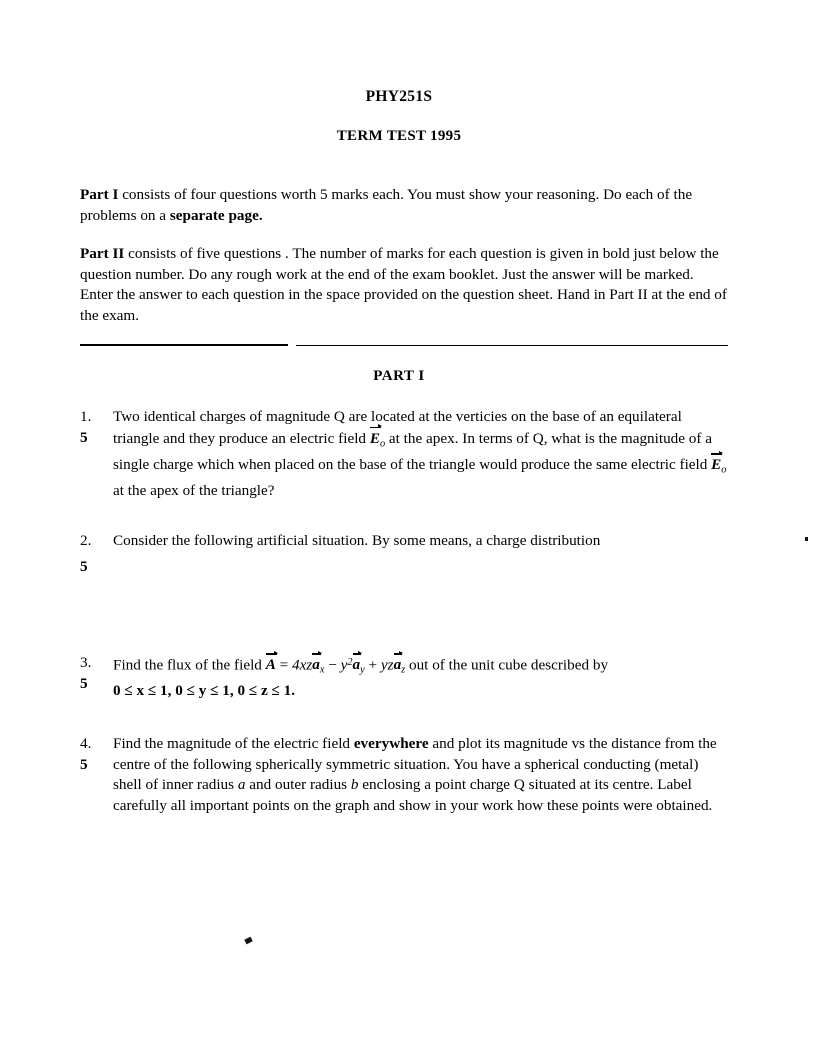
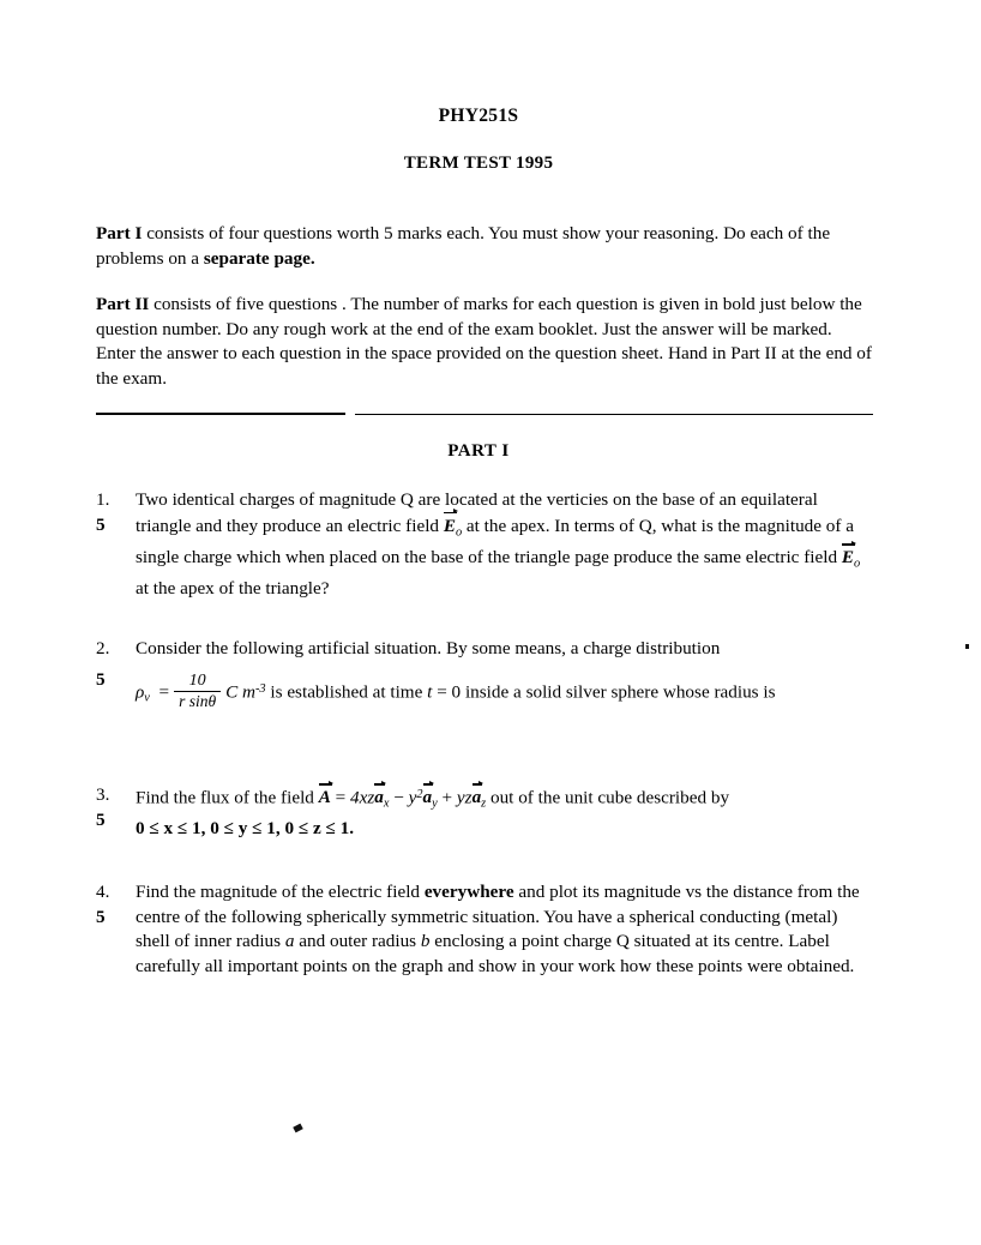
  PHY251S
  TERM TEST 1995
  Part I consists of four questions worth 5 marks each. You must show your reasoning. Do each of the problems on a separate page.
  Part II consists of five questions . The number of marks for each question is given in bold just below the question number. Do any rough work at the end of the exam booklet. Just the answer will be marked. Enter the answer to each question in the space provided on the question sheet. Hand in Part II at the end of the exam.
  PART I
  1.
  5
- Two identical charges of magnitude Q are located at the verticies on the base of an equilateral triangle and they produce an electric field Eo at the apex. In terms of Q, what is the magnitude of a single charge which when placed on the base of the triangle would produce the same electric field Eo at the apex of the triangle?
+ Two identical charges of magnitude Q are located at the verticies on the base of an equilateral triangle and they produce an electric field Eo at the apex. In terms of Q, what is the magnitude of a single charge which when placed on the base of the triangle page produce the same electric field Eo at the apex of the triangle?
  2.
  5
  Consider the following artificial situation. By some means, a charge distribution
+ ρv =
+ 10
+ r sinθ
+ C m-3 is established at time t = 0 inside a solid silver sphere whose radius is
  3.
  5
  Find the flux of the field A = 4xzax − y2ay + yzaz out of the unit cube described by
  0 ≤ x ≤ 1, 0 ≤ y ≤ 1, 0 ≤ z ≤ 1.
  4.
  5
  Find the magnitude of the electric field everywhere and plot its magnitude vs the distance from the centre of the following spherically symmetric situation. You have a spherical conducting (metal) shell of inner radius a and outer radius b enclosing a point charge Q situated at its centre. Label carefully all important points on the graph and show in your work how these points were obtained.
